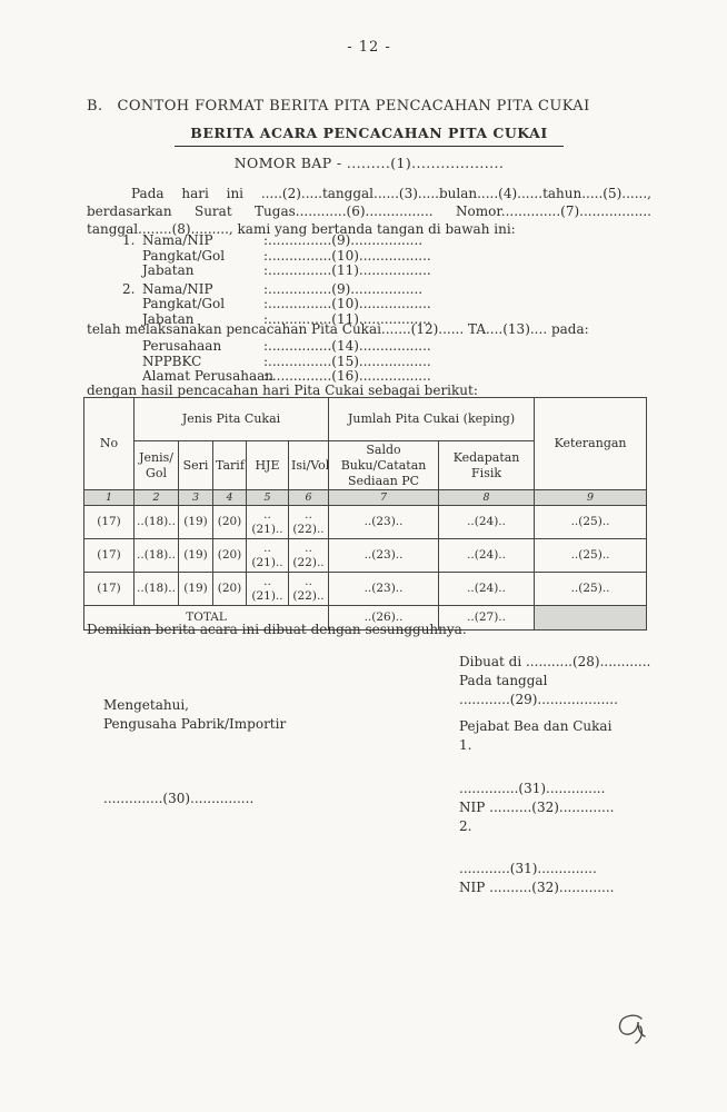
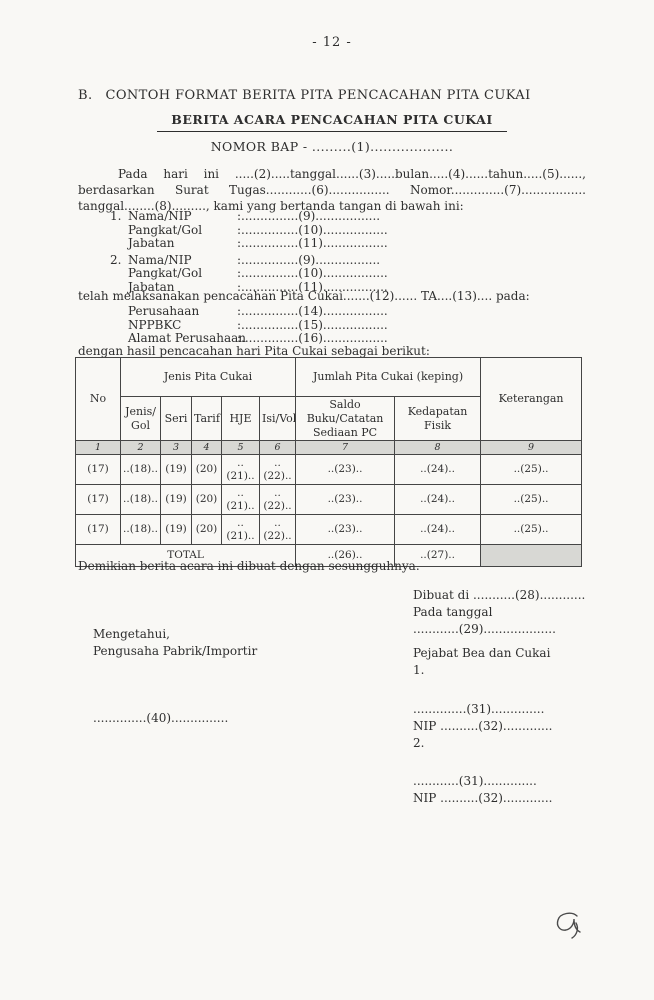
  - 12 -
  B.
  CONTOH FORMAT BERITA PITA PENCACAHAN PITA CUKAI
  BERITA ACARA PENCACAHAN PITA CUKAI
  NOMOR BAP - .........(1)...................
  Pada hari ini .....(2).....tanggal......(3).....bulan.....(4)......tahun.....(5)......, berdasarkan Surat Tugas............(6)................ Nomor..............(7)................. tanggal........(8)........., kami yang bertanda tangan di bawah ini:
  1.
  Nama/NIP
  :...............(9).................
  Pangkat/Gol
  :...............(10).................
  Jabatan
  :...............(11).................
  2.
  Nama/NIP
  :...............(9).................
  Pangkat/Gol
  :...............(10).................
  Jabatan
  :...............(11).................
  telah melaksanakan pencacahan Pita Cukai.......(12)...... TA....(13).... pada:
  Perusahaan
  :...............(14).................
  NPPBKC
  :...............(15).................
  Alamat Perusahaa
  :...............(16).................
  dengan hasil pencacahan hari Pita Cukai sebagai berikut:
  No	Jenis Pita Cukai	Jumlah Pita Cukai (keping)	Keterangan
  Jenis/ Gol	Seri	Tarif	HJE	Isi/Vol	Saldo Buku/Catatan Sediaan PC	Kedapatan Fisik
  1	2	3	4	5	6	7	8	9
  (17)	..(18)..	(19)	(20)	..(21)..	..(22)..	..(23)..	..(24)..	..(25)..
  (17)	..(18)..	(19)	(20)	..(21)..	..(22)..	..(23)..	..(24)..	..(25)..
  (17)	..(18)..	(19)	(20)	..(21)..	..(22)..	..(23)..	..(24)..	..(25)..
  TOTAL	..(26)..	..(27)..
  Demikian berita acara ini dibuat dengan sesungguhnya.
  Dibuat di ...........(28)............
  Pada tanggal
  ............(29)...................
  Mengetahui,
  Pengusaha Pabrik/Importir
  Pejabat Bea dan Cukai
  1.
- ..............(30)...............
+ ..............(40)...............
  ..............(31)..............
  NIP ..........(32).............
  2.
  ............(31)..............
  NIP ..........(32).............
